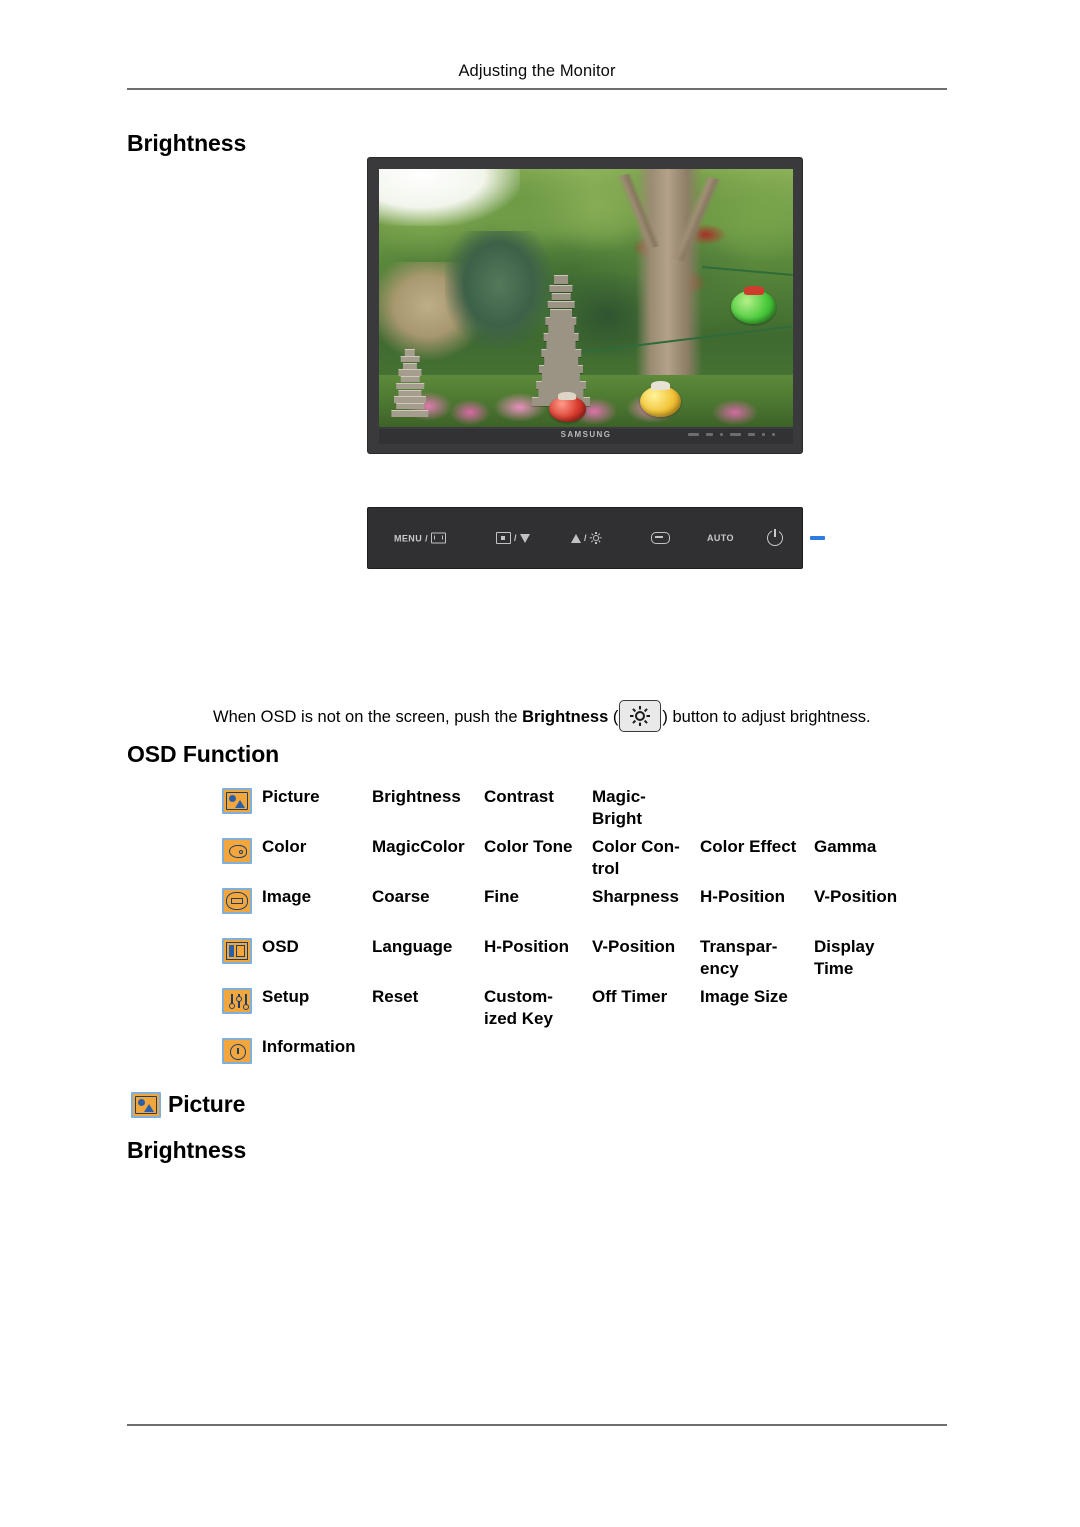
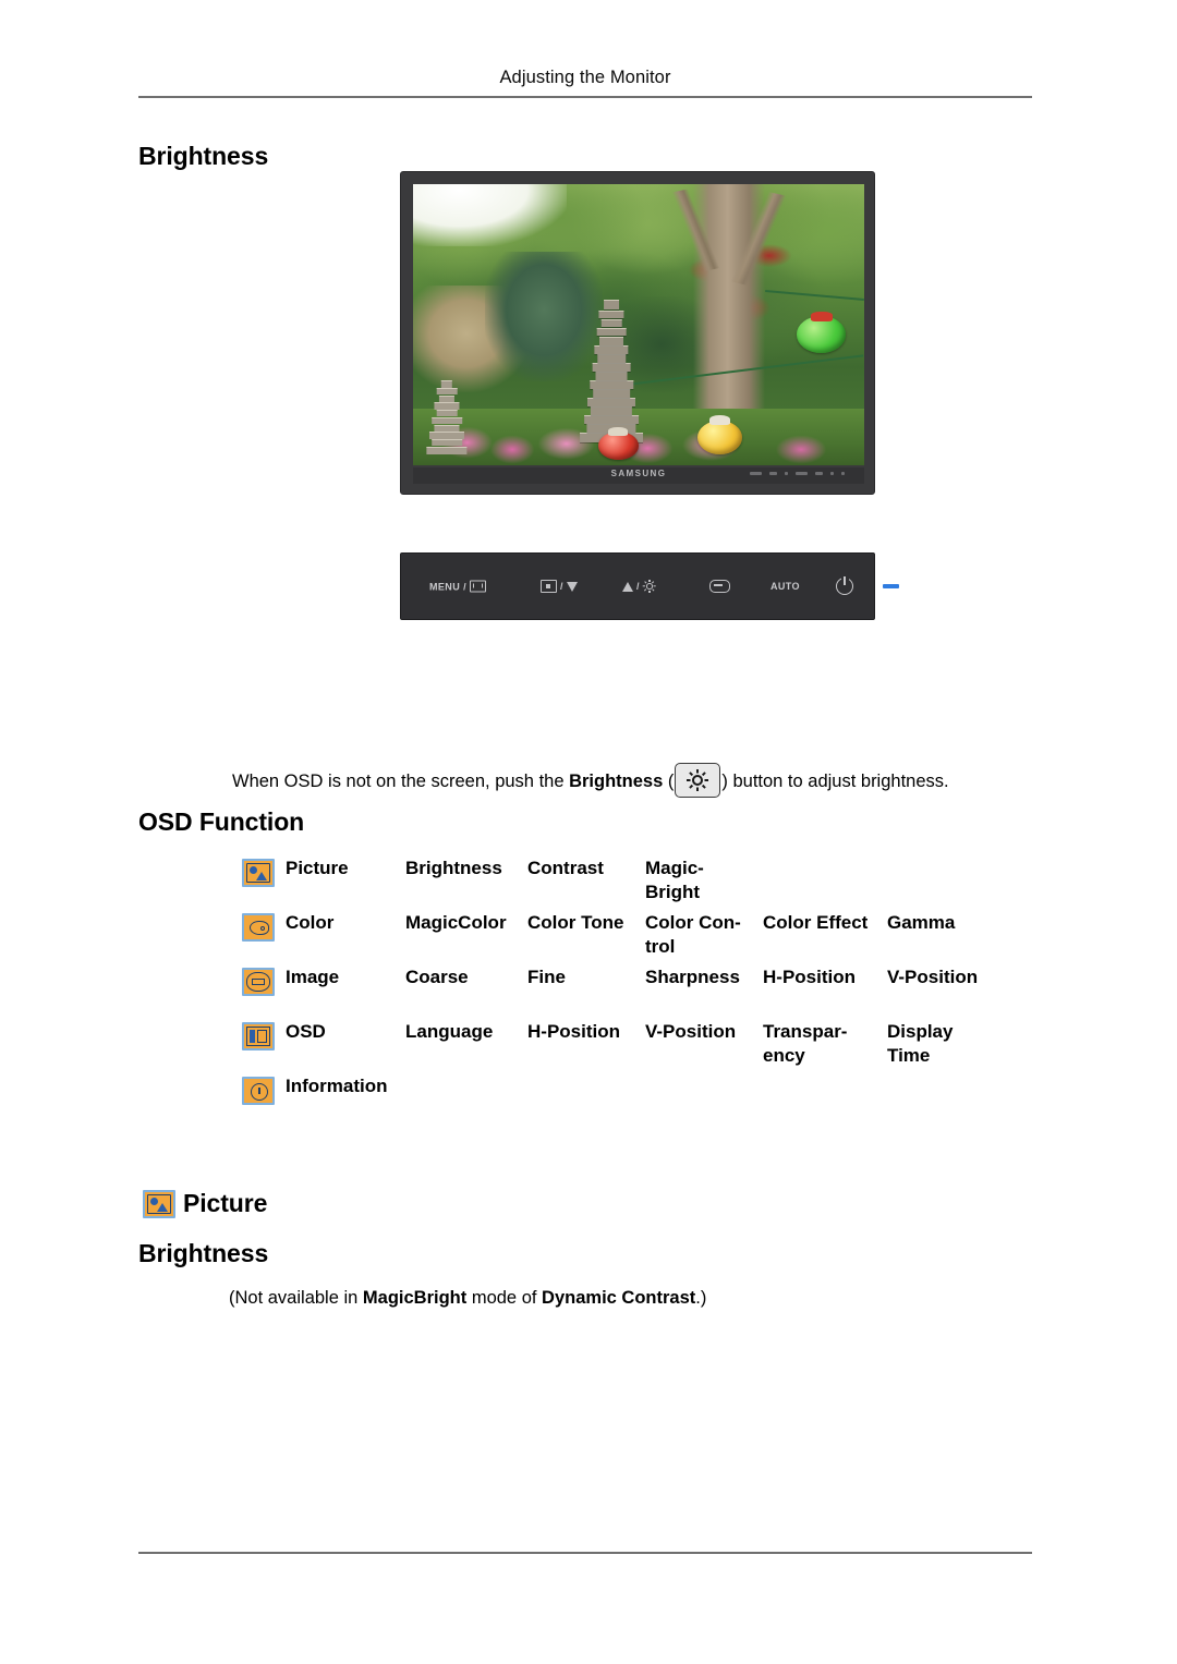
  Adjusting the Monitor
  Brightness
  SAMSUNG
  MENU
  /
  /
  /
  AUTO
  When OSD is not on the screen, push the Brightness ( ) button to adjust brightness.
  OSD Function
  Picture
  Brightness
  Contrast
  Magic-
  Bright
  Color
  MagicColor
  Color Tone
  Color Con-
  trol
  Color Effect
  Gamma
  Image
  Coarse
  Fine
  Sharpness
  H-Position
  V-Position
  OSD
  Language
  H-Position
  V-Position
  Transpar-
  ency
  Display
  Time
- Setup
- Reset
- Custom-
- ized Key
- Off Timer
- Image Size
  Information
  Picture
  Brightness
+ (Not available in MagicBright mode of Dynamic Contrast.)
